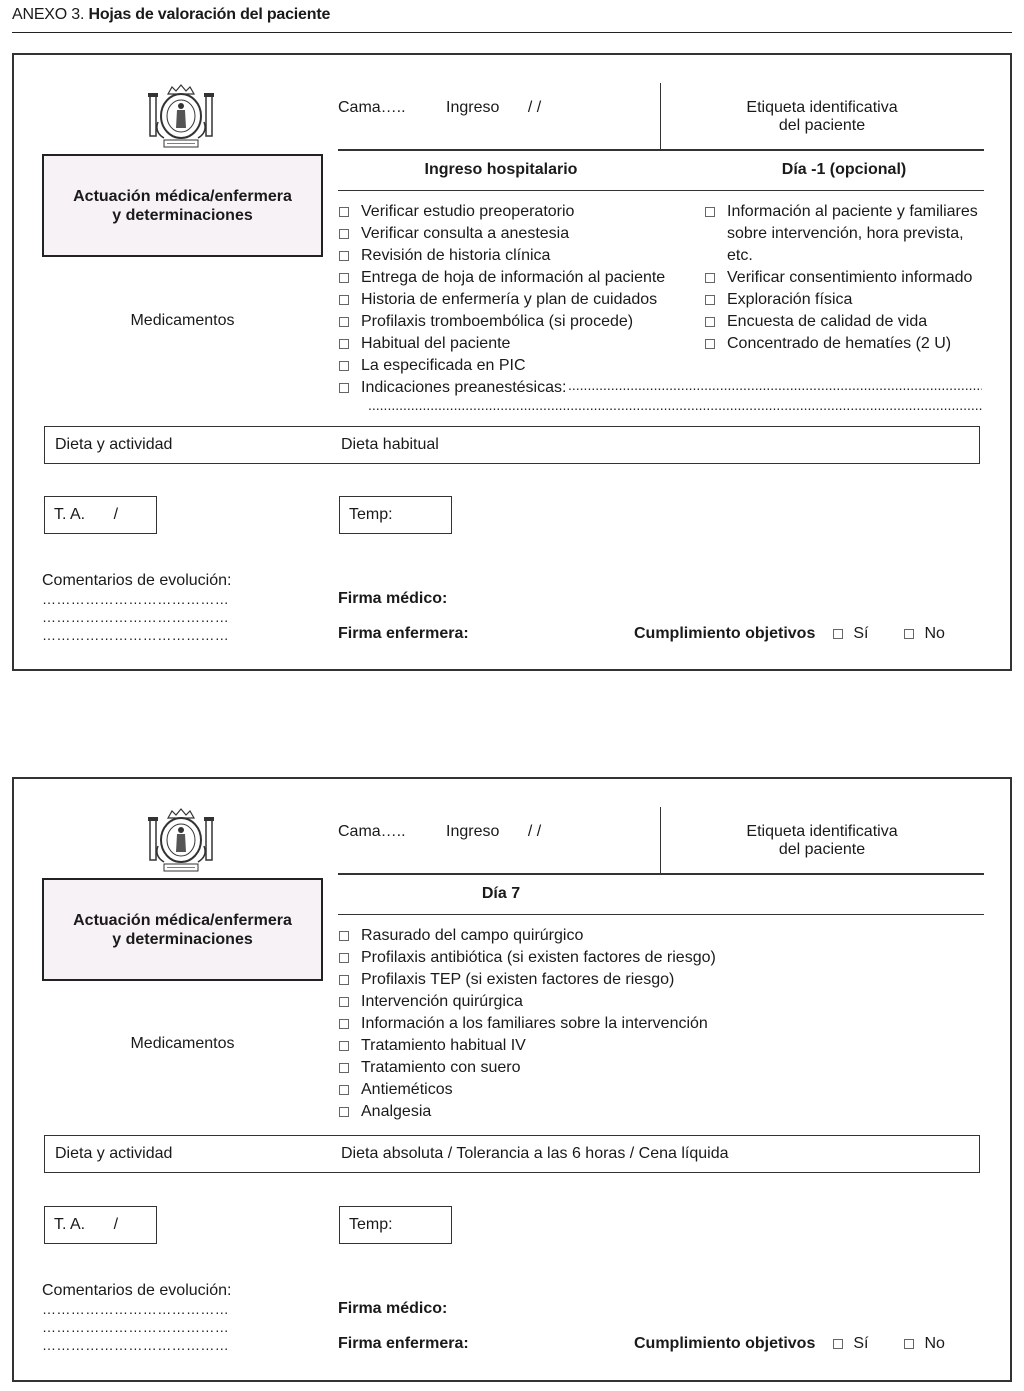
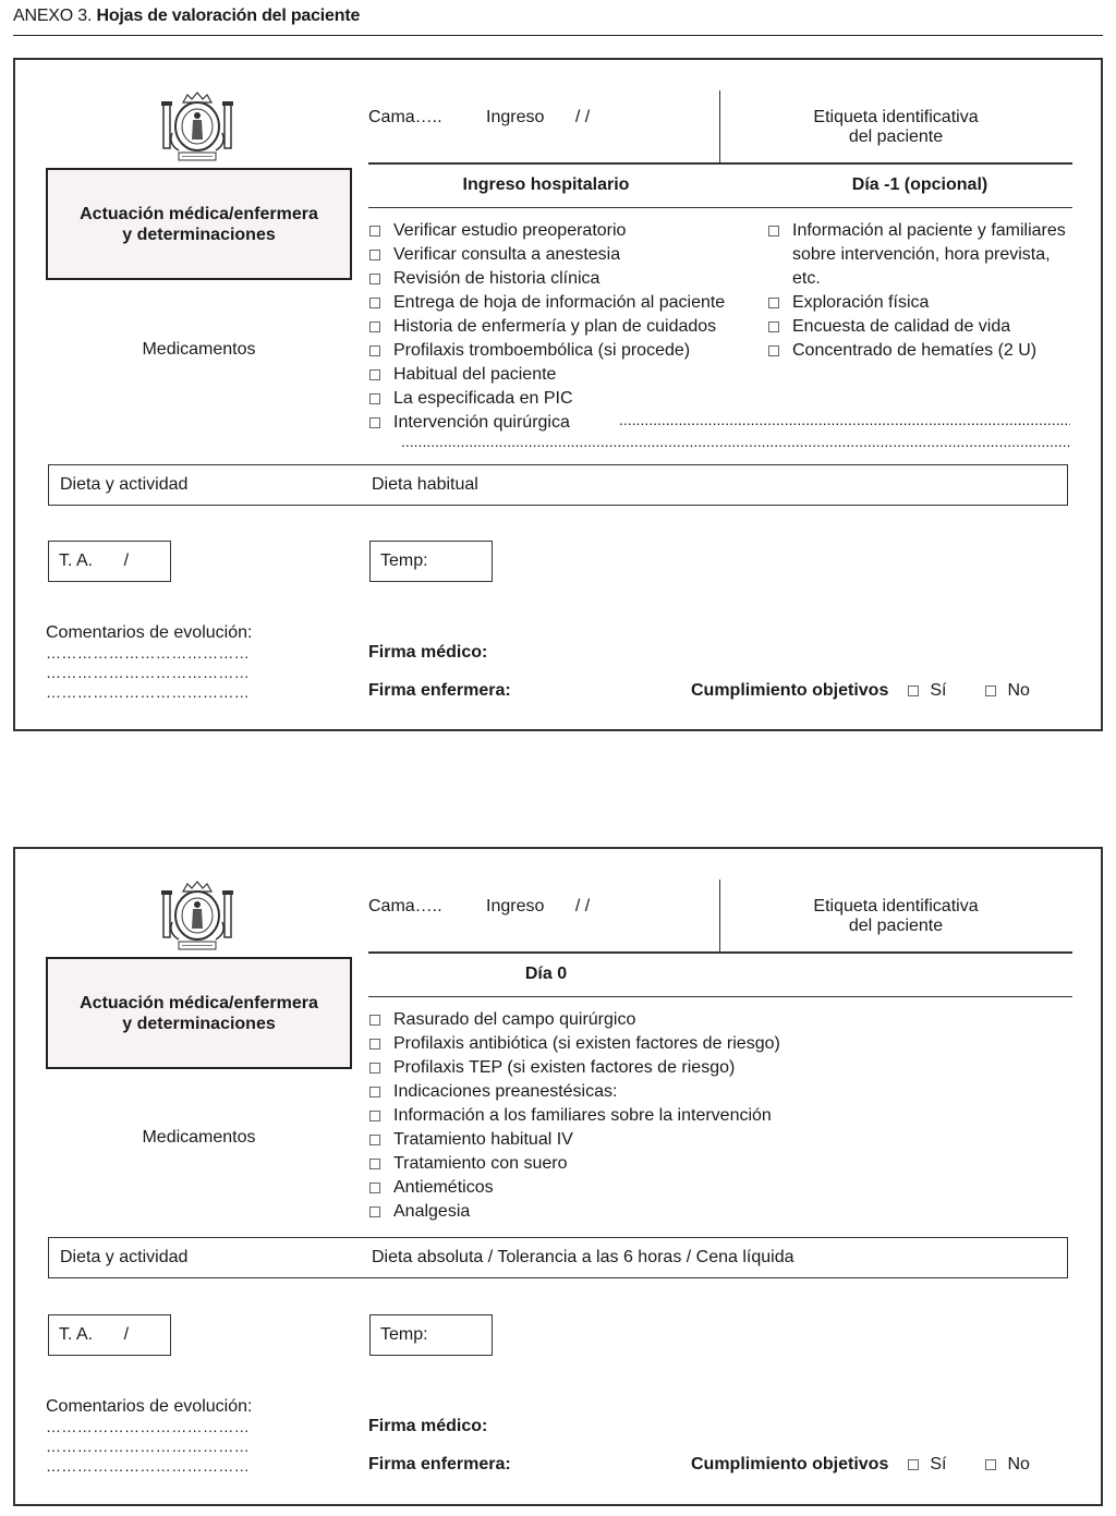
  ANEXO 3. Hojas de valoración del paciente
  Cama….. Ingreso / /
  Etiqueta identificativa
  del paciente
  Actuación médica/enfermera
  y determinaciones
  Medicamentos
  Ingreso hospitalario
  Día -1 (opcional)
  Verificar estudio preoperatorio
  Verificar consulta a anestesia
  Revisión de historia clínica
  Entrega de hoja de información al paciente
  Historia de enfermería y plan de cuidados
  Profilaxis tromboembólica (si procede)
  Habitual del paciente
  La especificada en PIC
- Indicaciones preanestésicas:
+ Intervención quirúrgica
  Información al paciente y familiares sobre intervención, hora prevista, etc.
- Verificar consentimiento informado
  Exploración física
  Encuesta de calidad de vida
  Concentrado de hematíes (2 U)
  ..........................................................................................................
  ..............................................................................................................................................................
  Dieta y actividad
  Dieta habitual
  T. A. /
  Temp:
  Comentarios de evolución:
  …………………………………
  …………………………………
  …………………………………
  Firma médico:
  Firma enfermera:
  Cumplimiento objetivos
  Sí
  No
  Cama….. Ingreso / /
  Etiqueta identificativa
  del paciente
  Actuación médica/enfermera
  y determinaciones
  Medicamentos
- Día 7
+ Día 0
  Rasurado del campo quirúrgico
  Profilaxis antibiótica (si existen factores de riesgo)
  Profilaxis TEP (si existen factores de riesgo)
- Intervención quirúrgica
+ Indicaciones preanestésicas:
  Información a los familiares sobre la intervención
  Tratamiento habitual IV
  Tratamiento con suero
  Antieméticos
  Analgesia
  Dieta y actividad
  Dieta absoluta / Tolerancia a las 6 horas / Cena líquida
  T. A. /
  Temp:
  Comentarios de evolución:
  …………………………………
  …………………………………
  …………………………………
  Firma médico:
  Firma enfermera:
  Cumplimiento objetivos
  Sí
  No
